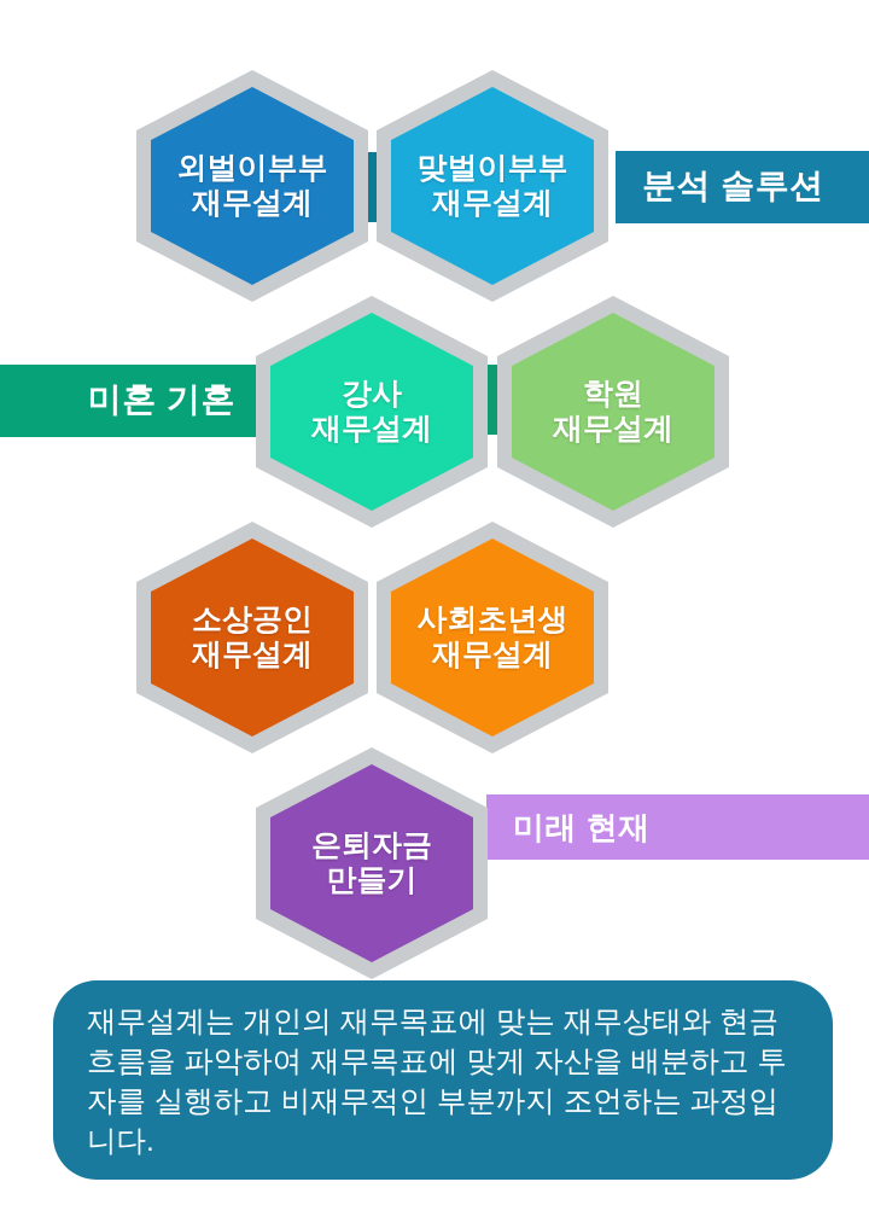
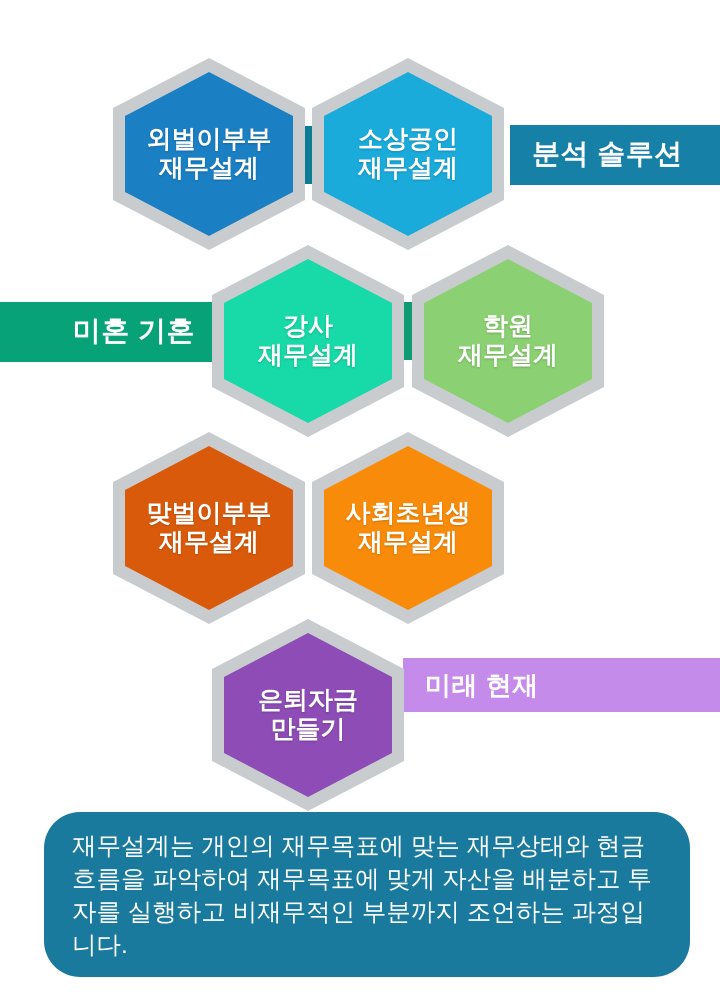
  분석 솔루션
  미혼 기혼
  미래 현재
  외벌이부부
  재무설계
- 맞벌이부부
+ 소상공인
  재무설계
  강사
  재무설계
  학원
  재무설계
- 소상공인
+ 맞벌이부부
  재무설계
  사회초년생
  재무설계
  은퇴자금
  만들기
  재무설계는 개인의 재무목표에 맞는 재무상태와 현금흐름을 파악하여 재무목표에 맞게 자산을 배분하고 투자를 실행하고 비재무적인 부분까지 조언하는 과정입니다.
